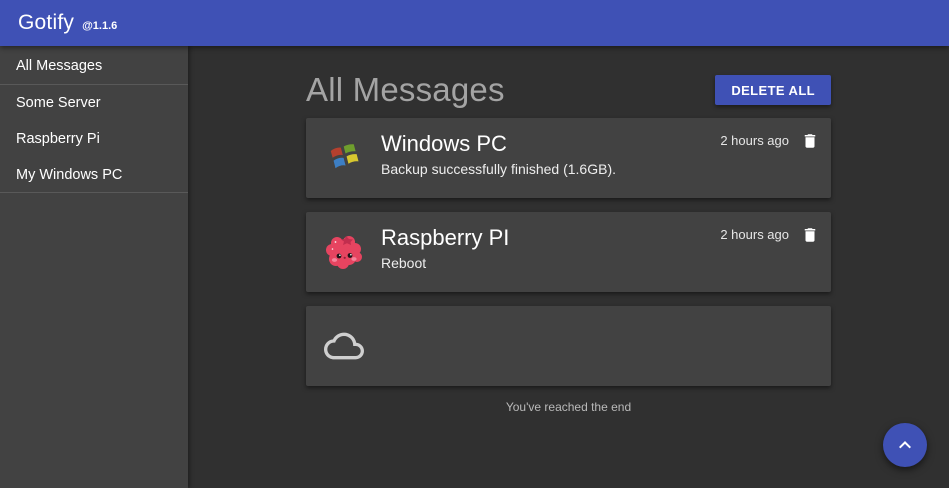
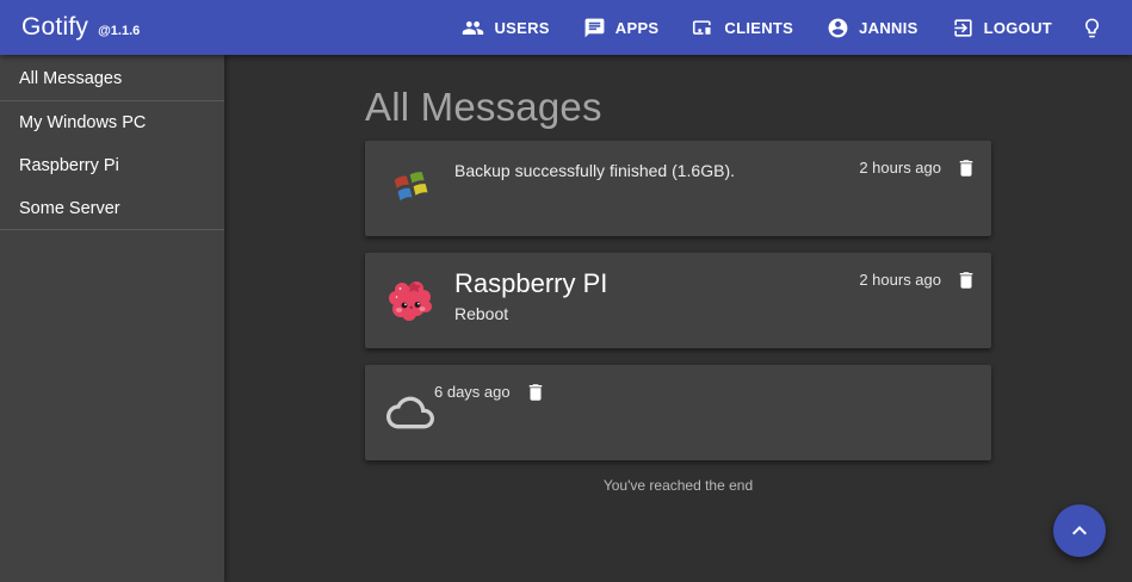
  Gotify
  @1.1.6
+ USERS
+ APPS
+ CLIENTS
+ JANNIS
+ LOGOUT
  All Messages
- Some Server
+ My Windows PC
  Raspberry Pi
- My Windows PC
+ Some Server
  All Messages
- DELETE ALL
- Windows PC
  Backup successfully finished (1.6GB).
  2 hours ago
  Raspberry PI
  Reboot
  2 hours ago
+ 6 days ago
  You've reached the end
